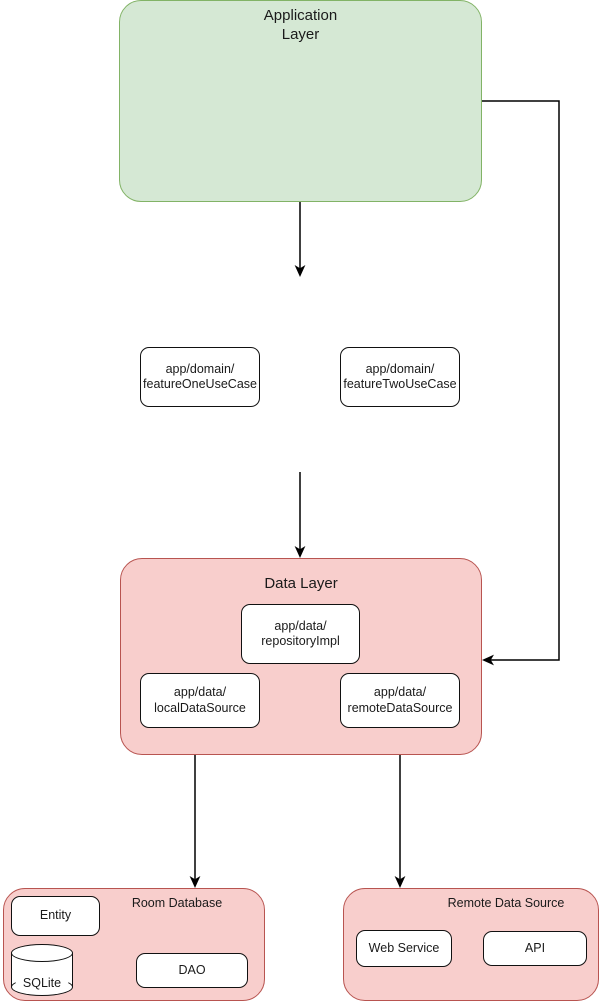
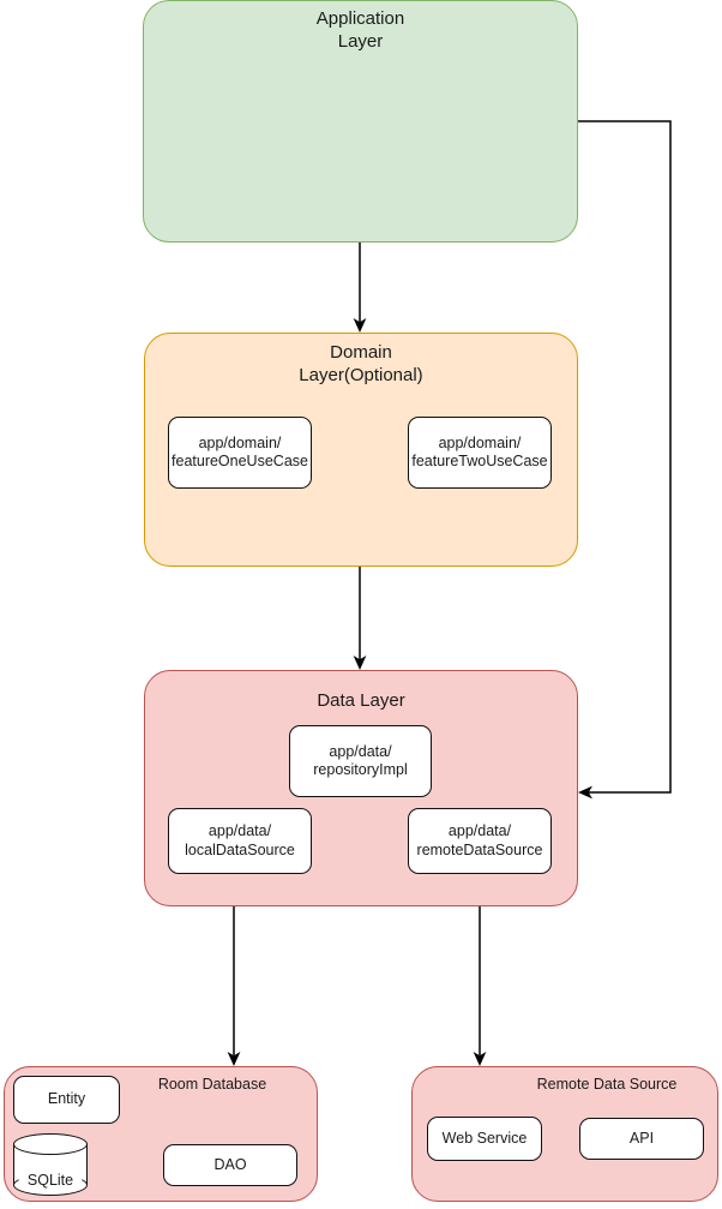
  Application
  Layer
+ Domain
+ Layer(Optional)
  app/domain/
  featureOneUseCase
  app/domain/
  featureTwoUseCase
  Data Layer
  app/data/
  repositoryImpl
  app/data/
  localDataSource
  app/data/
  remoteDataSource
  Room Database
  Entity
  SQLite
  DAO
  Remote Data Source
  Web Service
  API
